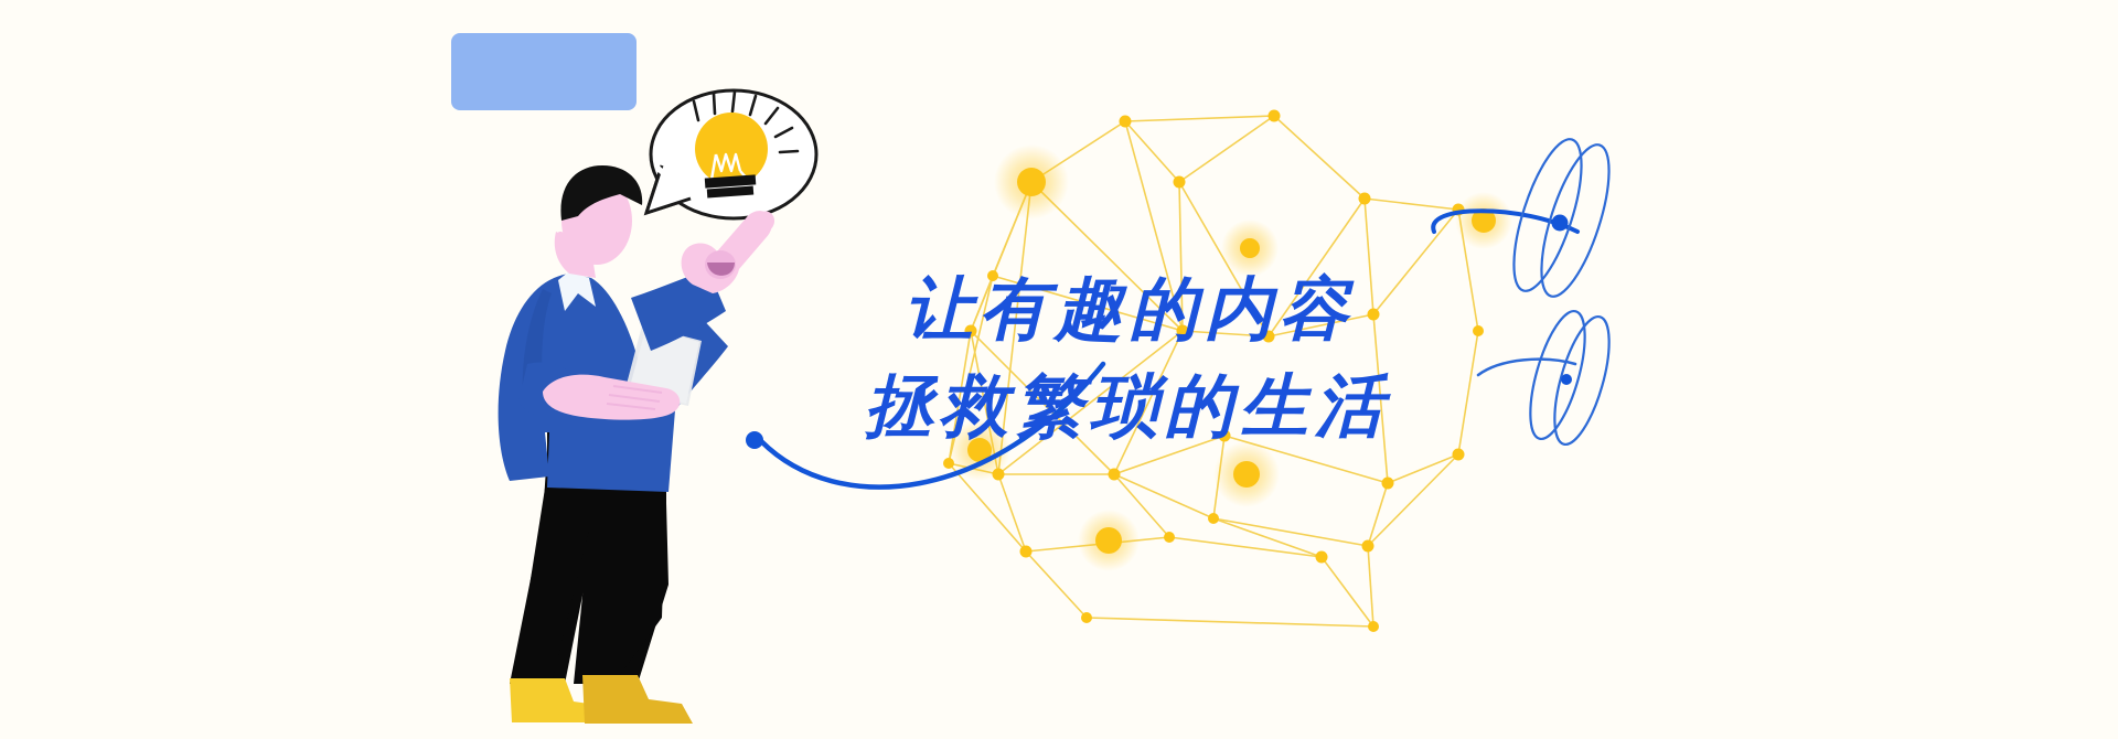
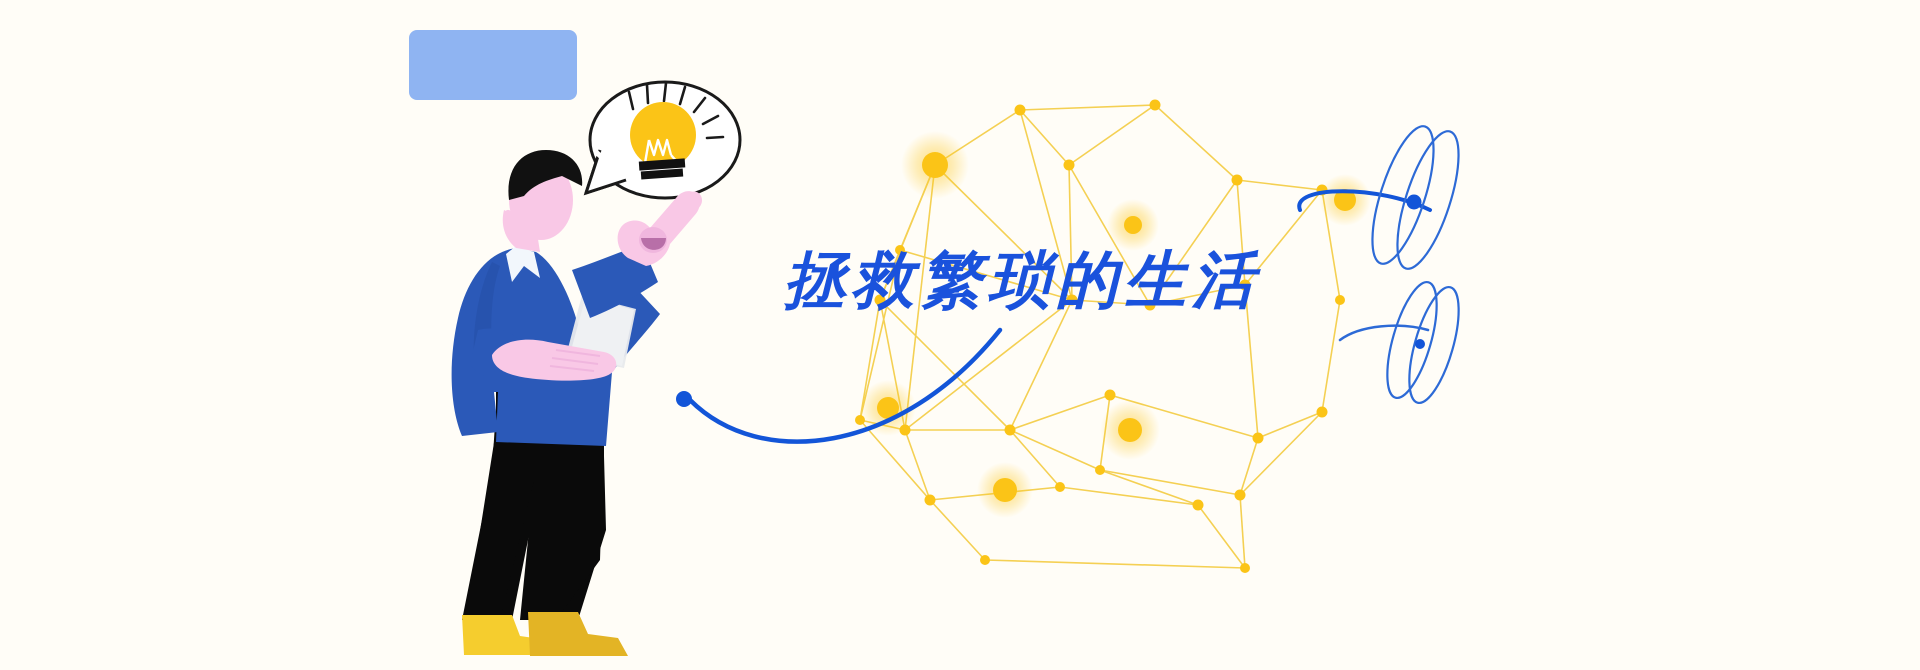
- 让有趣的内容
  拯救繁琐的生活
